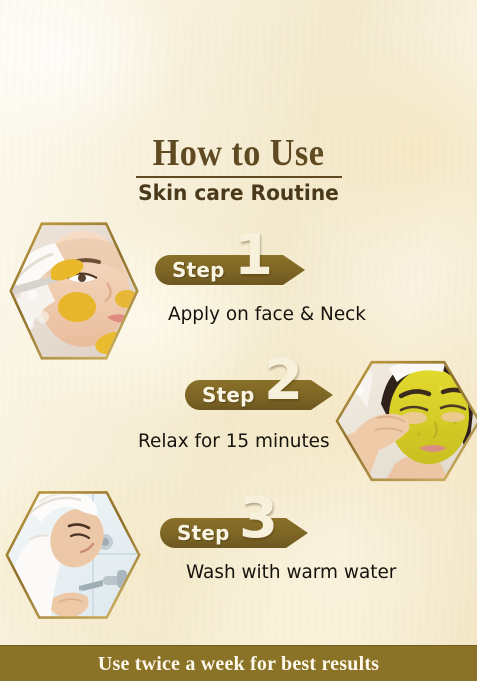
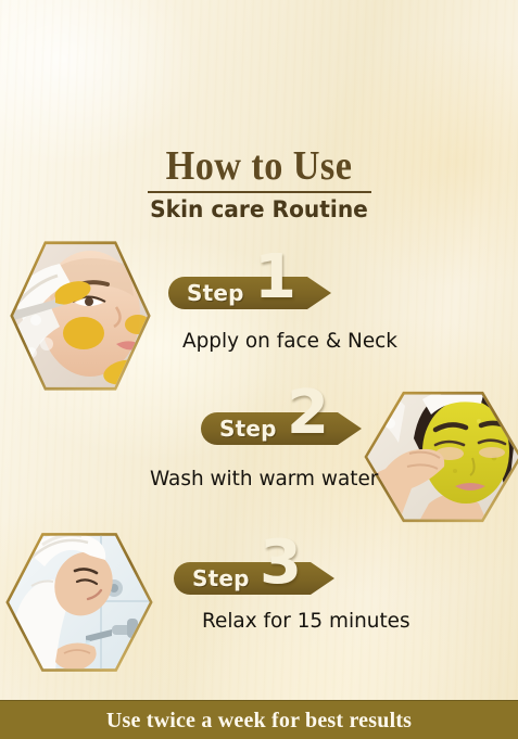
  How to Use
  Skin care Routine
  Step
  1
  Apply on face & Neck
  Step
  2
- Relax for 15 minutes
+ Wash with warm water
  Step
  3
- Wash with warm water
+ Relax for 15 minutes
  Use twice a week for best results
